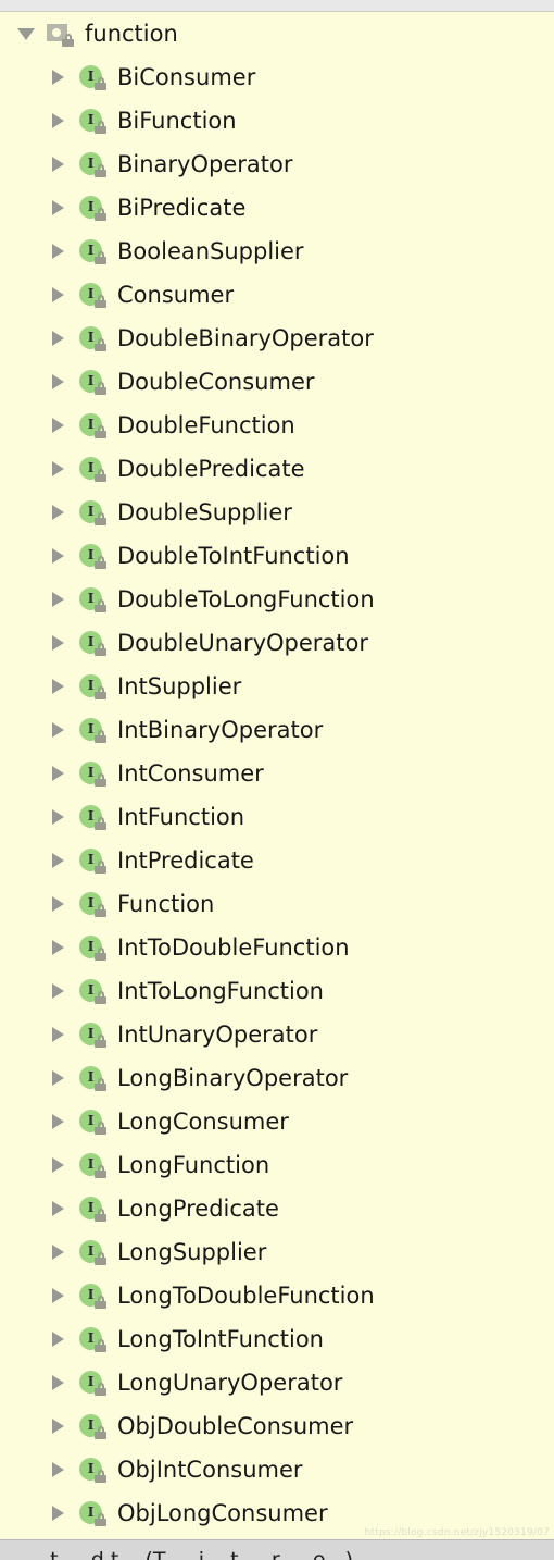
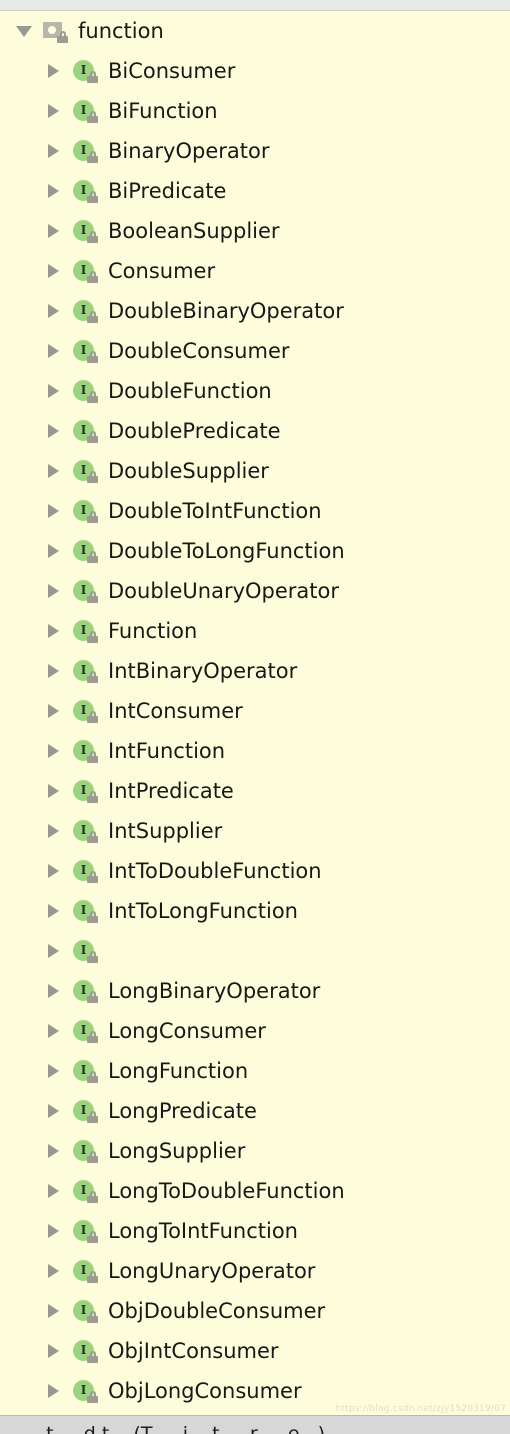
  function
  I
  BiConsumer
  I
  BiFunction
  I
  BinaryOperator
  I
  BiPredicate
  I
  BooleanSupplier
  I
  Consumer
  I
  DoubleBinaryOperator
  I
  DoubleConsumer
  I
  DoubleFunction
  I
  DoublePredicate
  I
  DoubleSupplier
  I
  DoubleToIntFunction
  I
  DoubleToLongFunction
  I
  DoubleUnaryOperator
  I
- IntSupplier
+ Function
  I
  IntBinaryOperator
  I
  IntConsumer
  I
  IntFunction
  I
  IntPredicate
  I
- Function
+ IntSupplier
  I
  IntToDoubleFunction
  I
  IntToLongFunction
  I
- IntUnaryOperator
  I
  LongBinaryOperator
  I
  LongConsumer
  I
  LongFunction
  I
  LongPredicate
  I
  LongSupplier
  I
  LongToDoubleFunction
  I
  LongToIntFunction
  I
  LongUnaryOperator
  I
  ObjDoubleConsumer
  I
  ObjIntConsumer
  I
  ObjLongConsumer
  https://blog.csdn.net/zjy1520319/07
